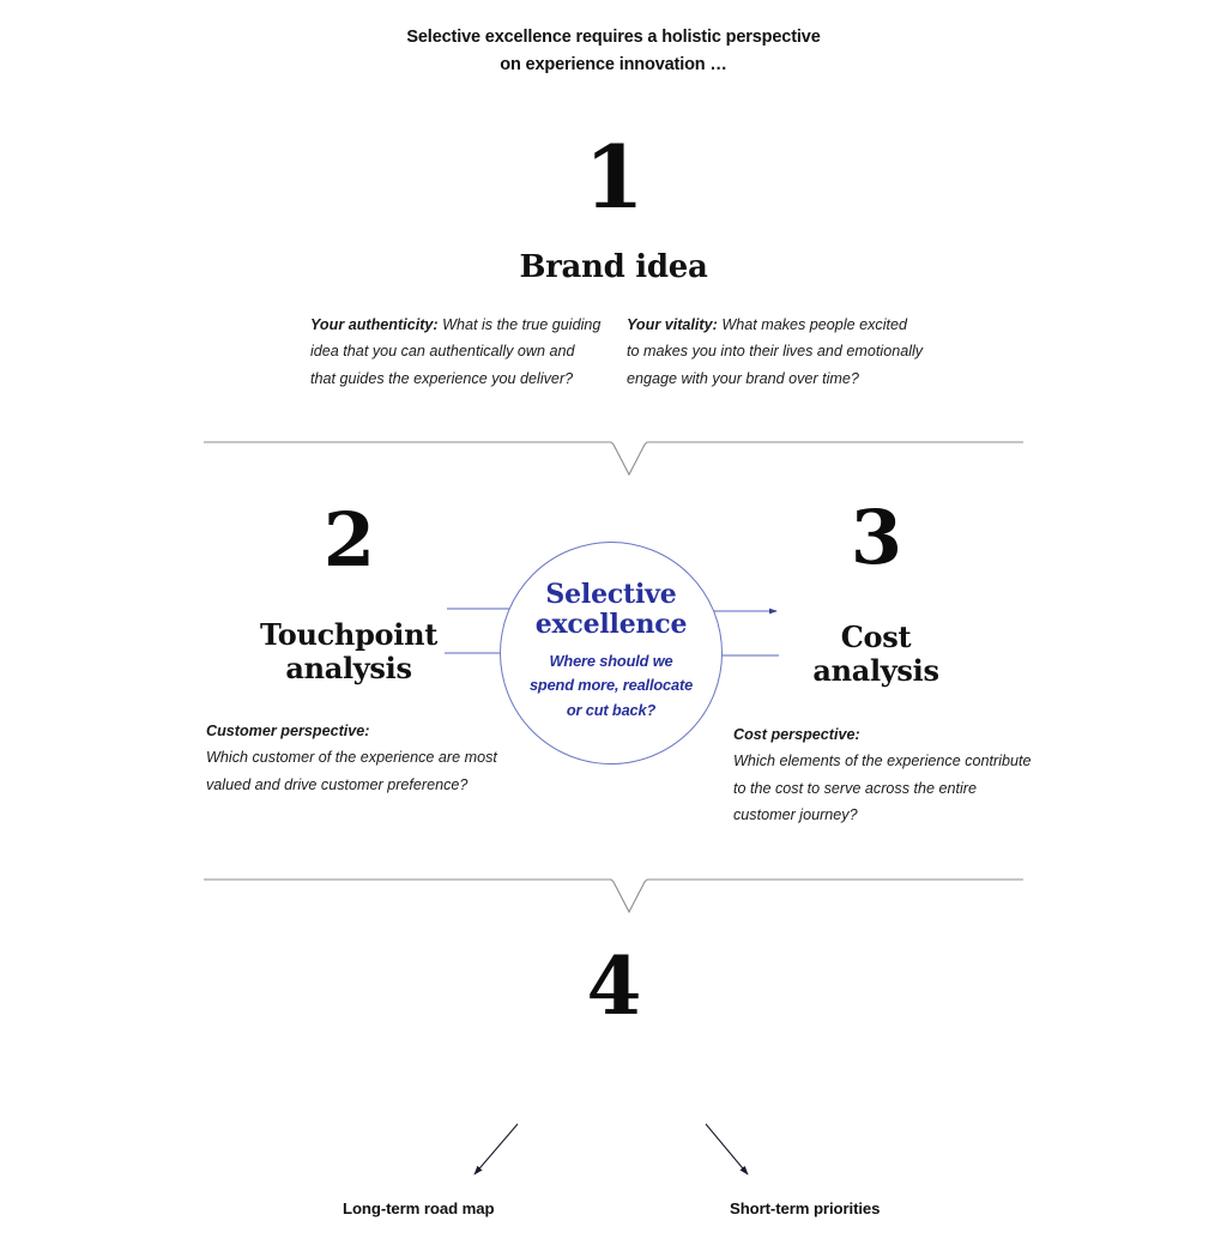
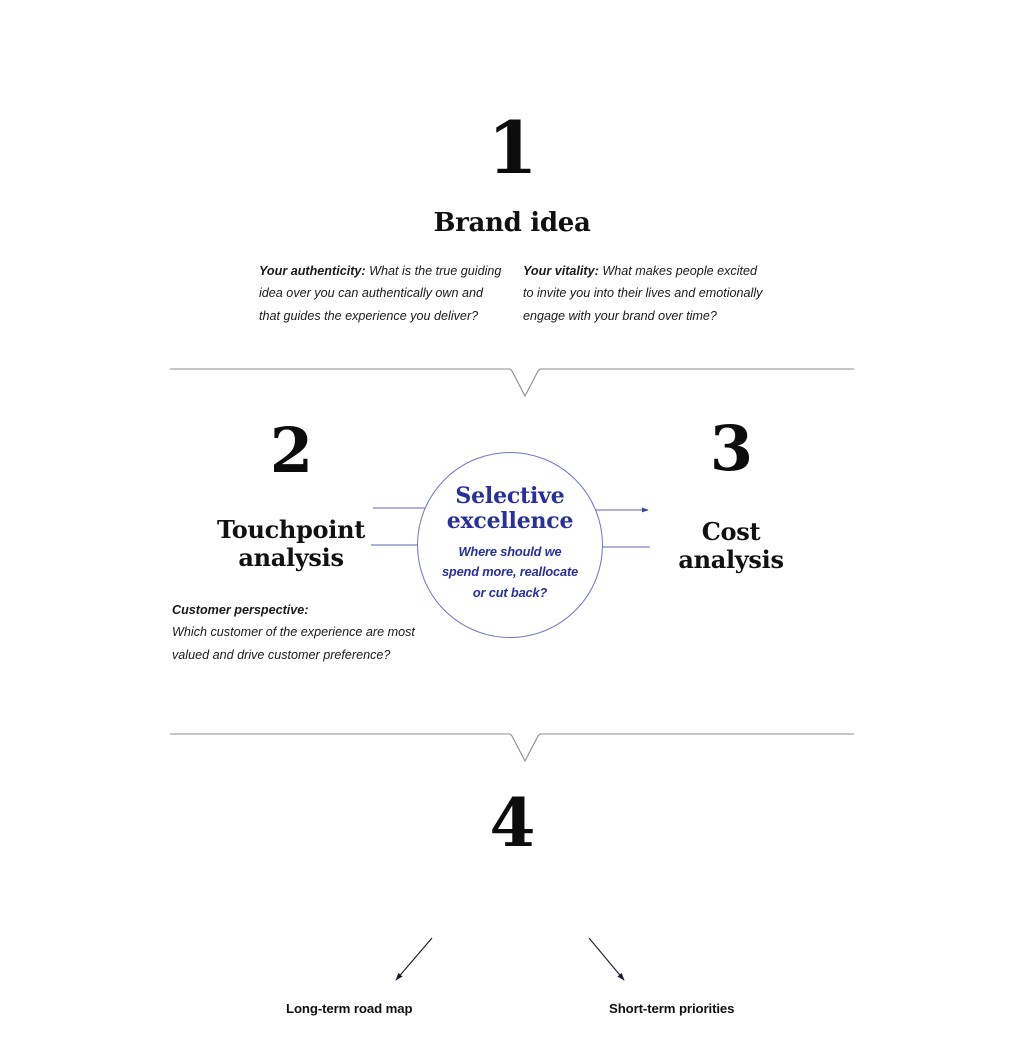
- Selective excellence requires a holistic perspective
- on experience innovation …
  1
  Brand idea
- Your authenticity: What is the true guiding idea that you can authentically own and that guides the experience you deliver?
+ Your authenticity: What is the true guiding idea over you can authentically own and that guides the experience you deliver?
- Your vitality: What makes people excited to makes you into their lives and emotionally engage with your brand over time?
+ Your vitality: What makes people excited to invite you into their lives and emotionally engage with your brand over time?
  2
  Touchpoint
  analysis
  Customer perspective:
  Which customer of the experience are most valued and drive customer preference?
  3
  Cost
  analysis
- Cost perspective:
- Which elements of the experience contribute to the cost to serve across the entire customer journey?
  Selective
  excellence
  Where should we
  spend more, reallocate
  or cut back?
  4
  Long-term road map
  Short-term priorities
